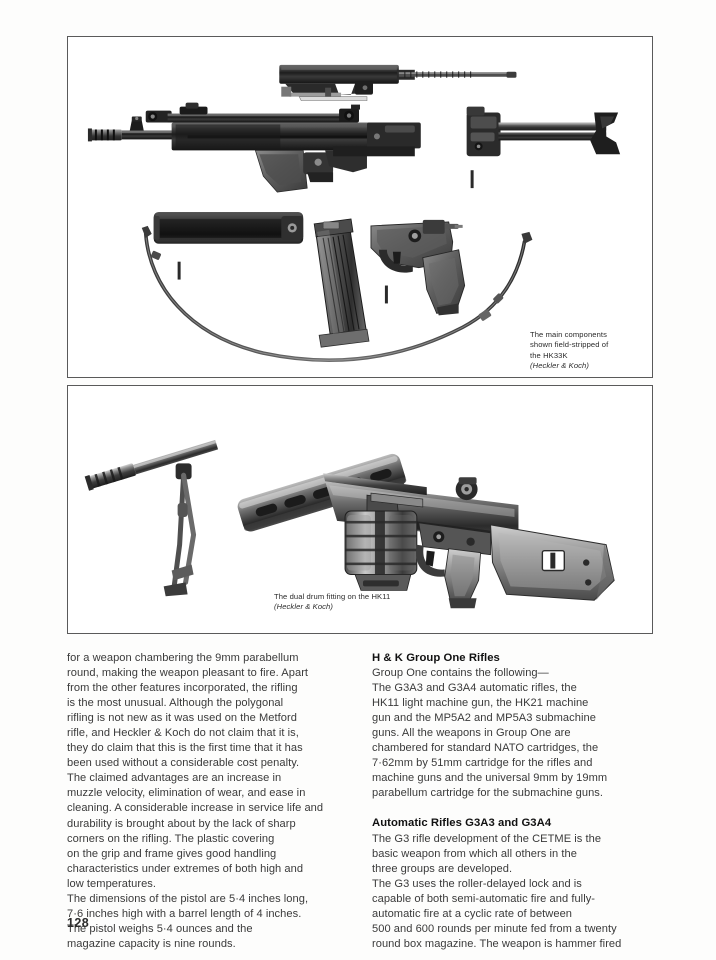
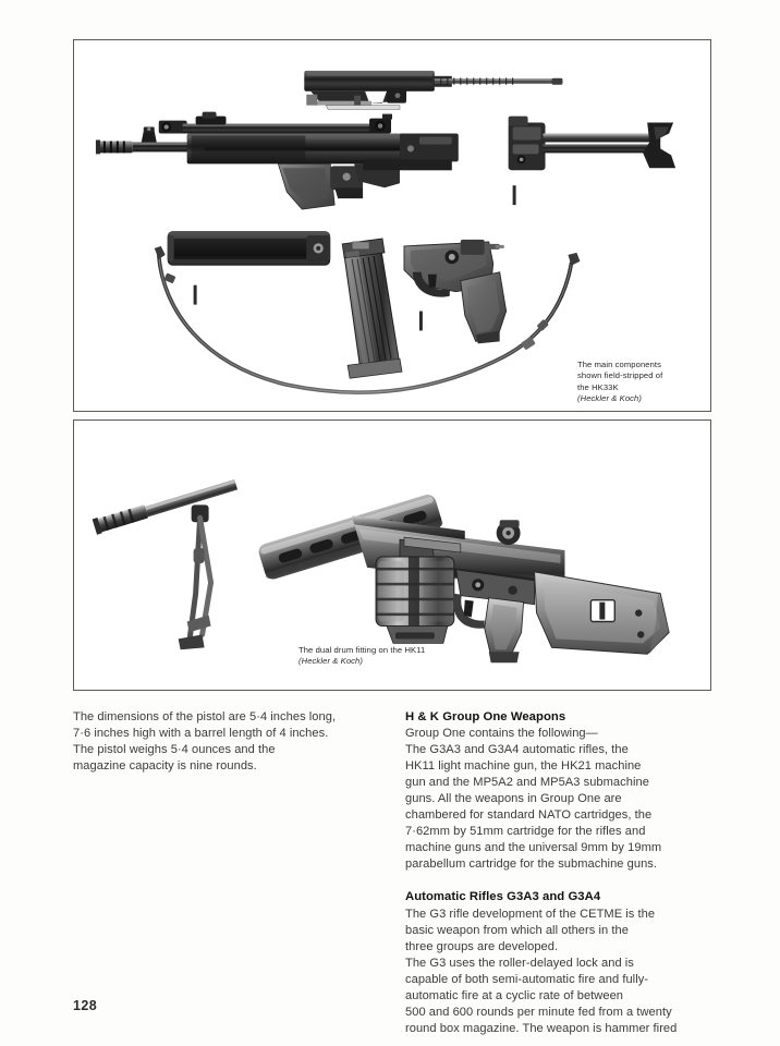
  The main components
  shown field-stripped of
  the HK33K (Heckler & Koch)
  The dual drum fitting on the HK11 (Heckler & Koch)
- for a weapon chambering the 9mm parabellum
- round, making the weapon pleasant to fire. Apart
- from the other features incorporated, the rifling
- is the most unusual. Although the polygonal
- rifling is not new as it was used on the Metford
- rifle, and Heckler & Koch do not claim that it is,
- they do claim that this is the first time that it has
- been used without a considerable cost penalty.
- The claimed advantages are an increase in
- muzzle velocity, elimination of wear, and ease in
- cleaning. A considerable increase in service life and
- durability is brought about by the lack of sharp
- corners on the rifling. The plastic covering
- on the grip and frame gives good handling
- characteristics under extremes of both high and
- low temperatures.
  The dimensions of the pistol are 5·4 inches long,
  7·6 inches high with a barrel length of 4 inches.
  The pistol weighs 5·4 ounces and the
  magazine capacity is nine rounds.
- H & K Group One Rifles
+ H & K Group One Weapons
  Group One contains the following—
  The G3A3 and G3A4 automatic rifles, the
  HK11 light machine gun, the HK21 machine
  gun and the MP5A2 and MP5A3 submachine
  guns. All the weapons in Group One are
  chambered for standard NATO cartridges, the
  7·62mm by 51mm cartridge for the rifles and
  machine guns and the universal 9mm by 19mm
  parabellum cartridge for the submachine guns.
  Automatic Rifles G3A3 and G3A4
  The G3 rifle development of the CETME is the
  basic weapon from which all others in the
  three groups are developed.
  The G3 uses the roller-delayed lock and is
  capable of both semi-automatic fire and fully-
  automatic fire at a cyclic rate of between
  500 and 600 rounds per minute fed from a twenty
  round box magazine. The weapon is hammer fired
  128
